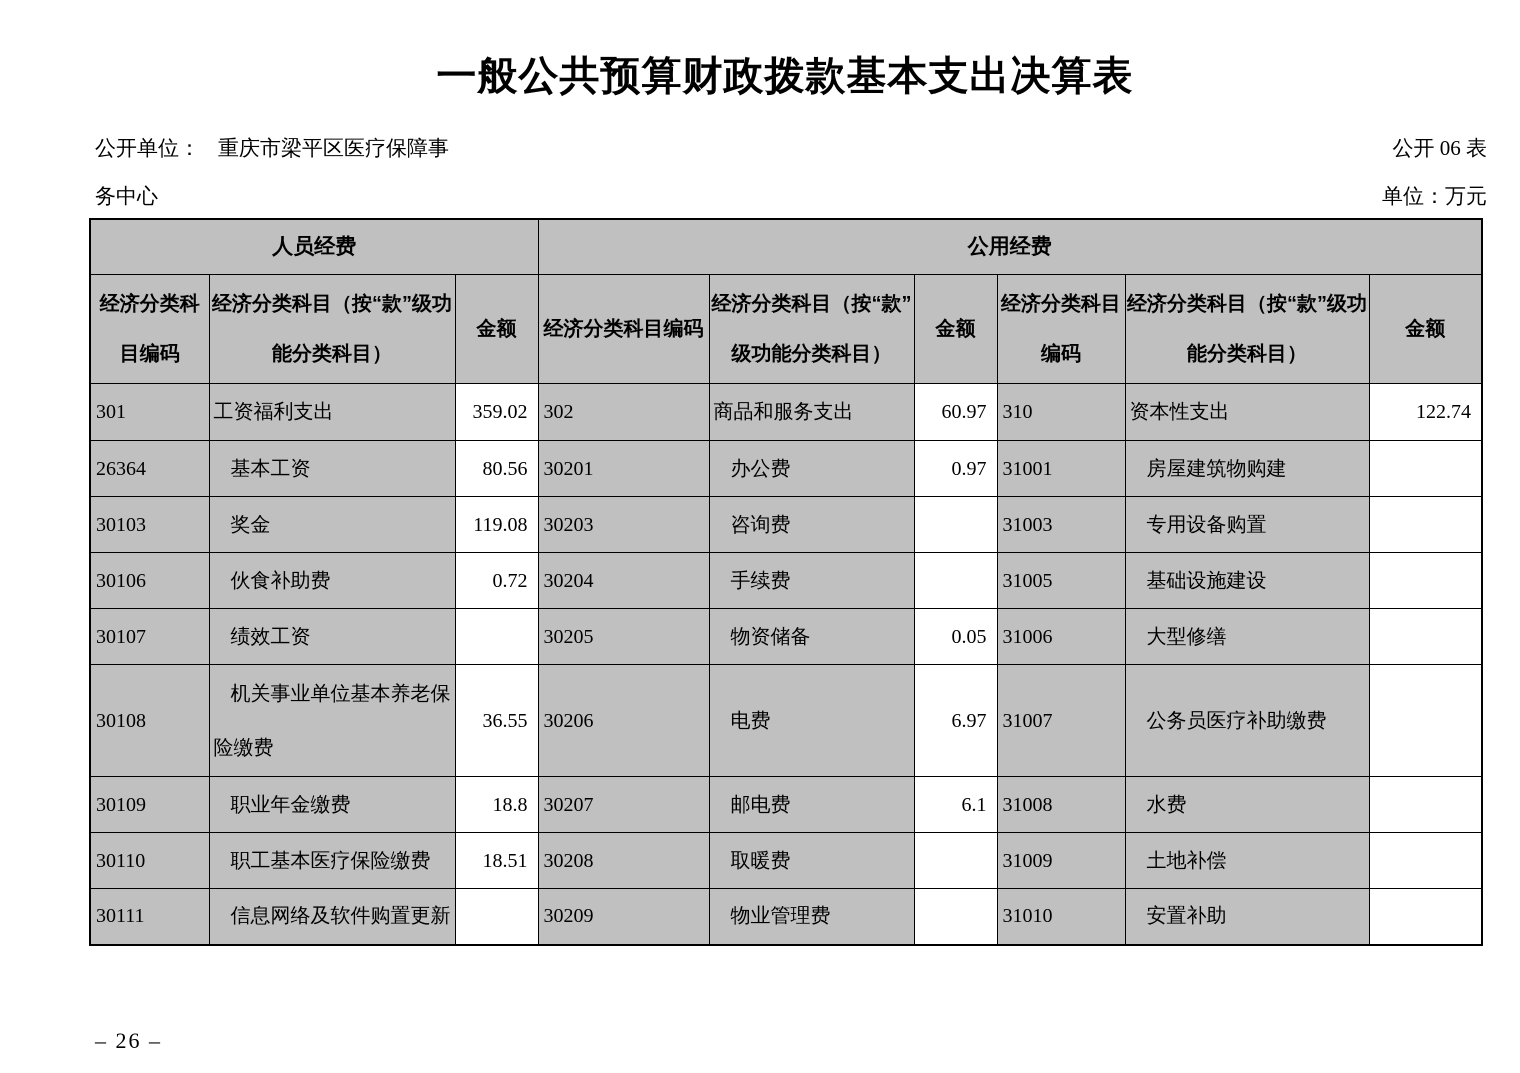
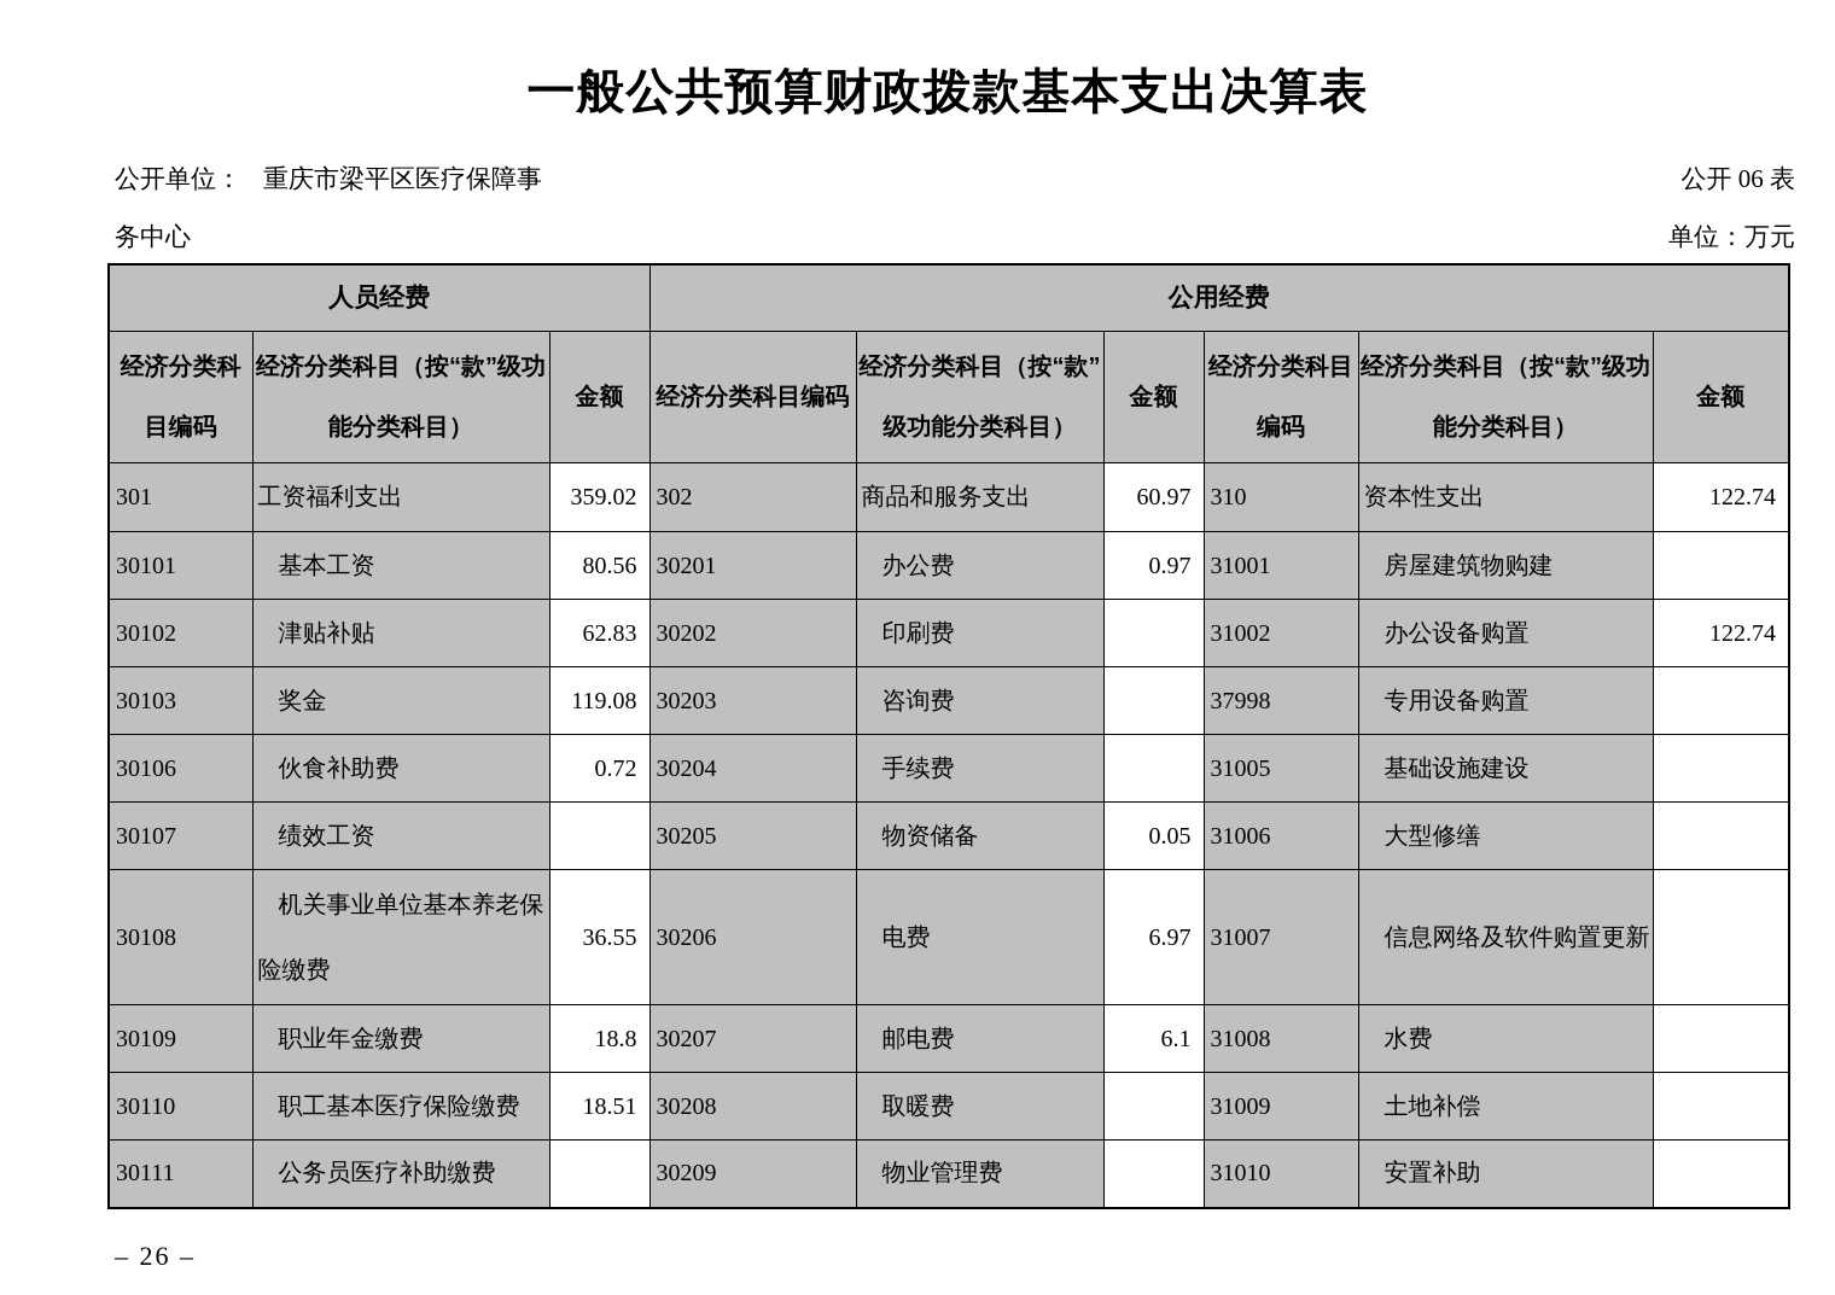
  一般公共预算财政拨款基本支出决算表
  公开单位： 重庆市梁平区医疗保障事
  公开 06 表
  务中心
  单位：万元
  人员经费	公用经费
  经济分类科 目编码	经济分类科目（按“款”级功 能分类科目）	金额	经济分类科目编码	经济分类科目（按“款” 级功能分类科目）	金额	经济分类科目 编码	经济分类科目（按“款”级功 能分类科目）	金额
  301	工资福利支出	359.02	302	商品和服务支出	60.97	310	资本性支出	122.74
- 26364	基本工资	80.56	30201	办公费	0.97	31001	房屋建筑物购建
+ 30101	基本工资	80.56	30201	办公费	0.97	31001	房屋建筑物购建
+ 30102	津贴补贴	62.83	30202	印刷费		31002	办公设备购置	122.74
- 30103	奖金	119.08	30203	咨询费		31003	专用设备购置
+ 30103	奖金	119.08	30203	咨询费		37998	专用设备购置
  30106	伙食补助费	0.72	30204	手续费		31005	基础设施建设
  30107	绩效工资		30205	物资储备	0.05	31006	大型修缮
- 30108	机关事业单位基本养老保 险缴费	36.55	30206	电费	6.97	31007	公务员医疗补助缴费
+ 30108	机关事业单位基本养老保 险缴费	36.55	30206	电费	6.97	31007	信息网络及软件购置更新
  30109	职业年金缴费	18.8	30207	邮电费	6.1	31008	水费
  30110	职工基本医疗保险缴费	18.51	30208	取暖费		31009	土地补偿
- 30111	信息网络及软件购置更新		30209	物业管理费		31010	安置补助
+ 30111	公务员医疗补助缴费		30209	物业管理费		31010	安置补助
  – 26 –
